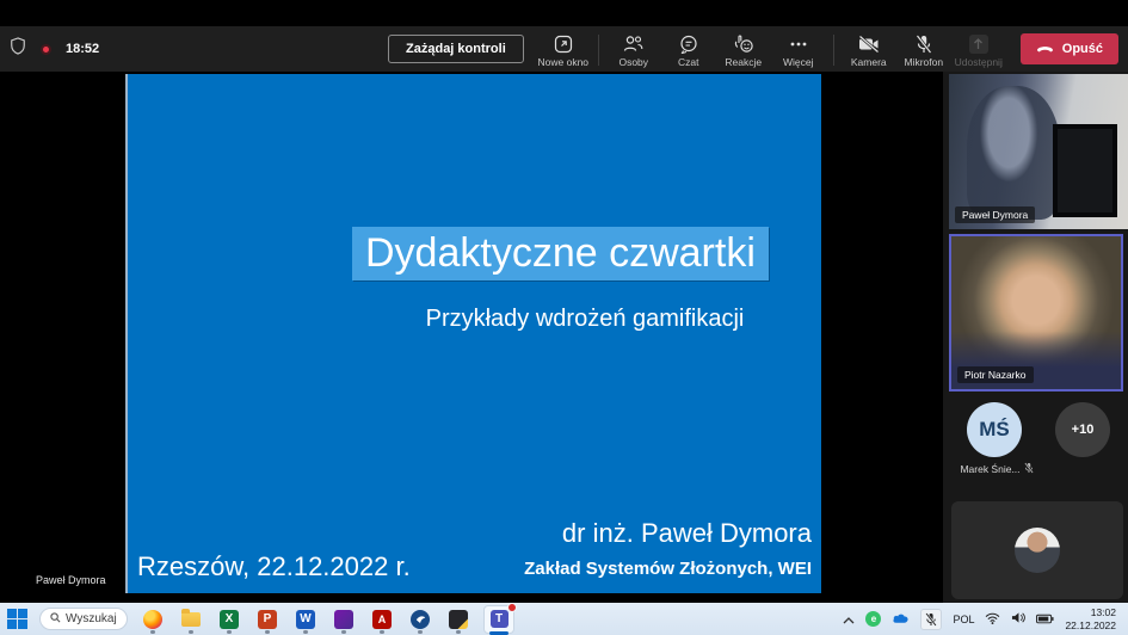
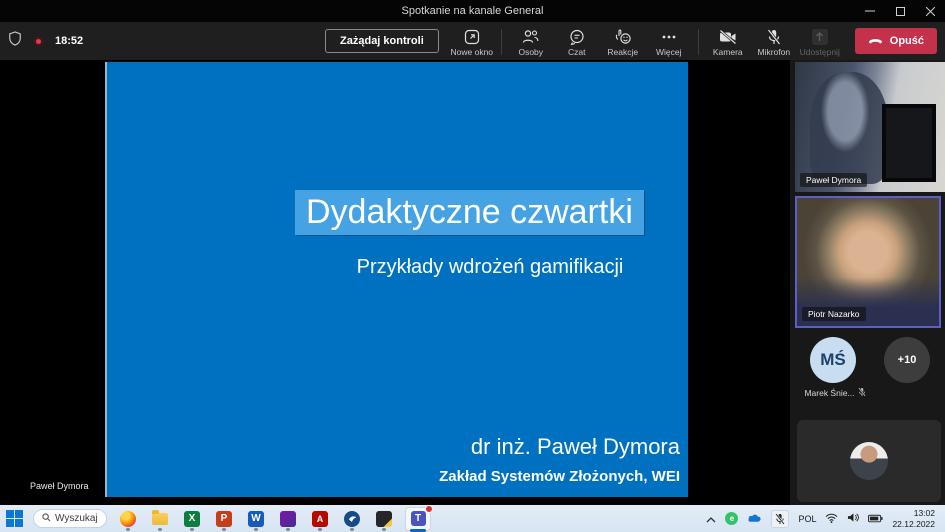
+ Spotkanie na kanale General
  18:52
  Zażądaj kontroli
  Nowe okno
  Osoby
  Czat
  Reakcje
  Więcej
  Kamera
  Mikrofon
  Udostępnij
  Opuść
  Dydaktyczne czwartki
  Przykłady wdrożeń gamifikacji
  dr inż. Paweł Dymora
  Zakład Systemów Złożonych, WEI
- Rzeszów, 22.12.2022 r.
  Paweł Dymora
  Paweł Dymora
  Piotr Nazarko
  MŚ
  Marek Śnie...
  +10
  Wyszukaj
  X
  P
  W
  A
  T
  e
  POL
  13:02
  22.12.2022
